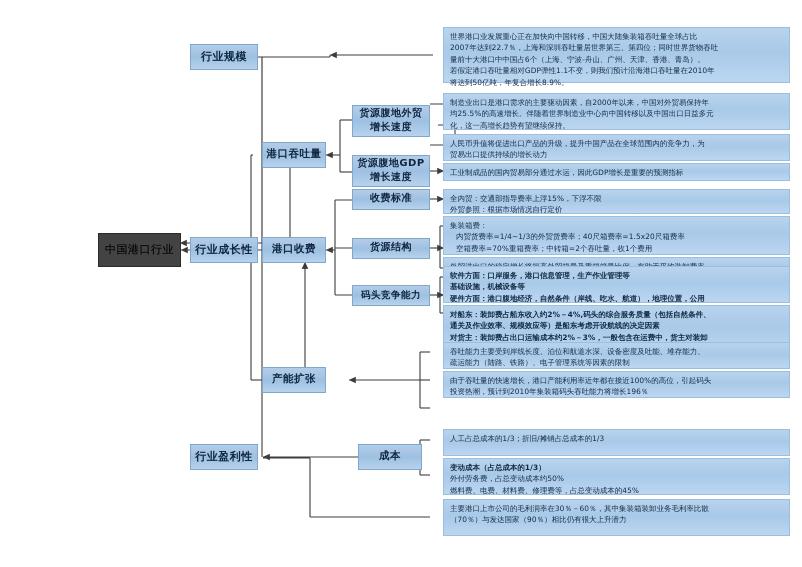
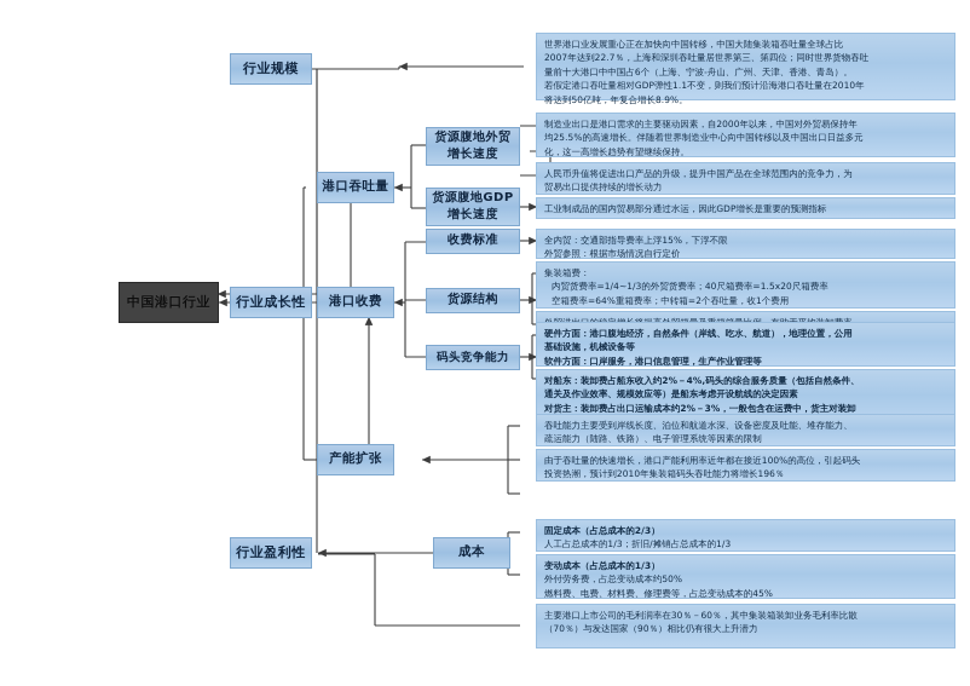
  中国港口行业
  行业规模
  行业成长性
  行业盈利性
  港口吞吐量
  港口收费
  产能扩张
  成本
  货源腹地外贸
  增长速度
  货源腹地GDP
  增长速度
  收费标准
  货源结构
  码头竞争能力
  世界港口业发展重心正在加快向中国转移，中国大陆集装箱吞吐量全球占比
  2007年达到22.7％，上海和深圳吞吐量居世界第三、第四位；同时世界货物吞吐
  量前十大港口中中国占6个（上海、宁波-舟山、广州、天津、香港、青岛）。
  若假定港口吞吐量相对GDP弹性1.1不变，则我们预计沿海港口吞吐量在2010年
  将达到50亿吨，年复合增长8.9%。
  制造业出口是港口需求的主要驱动因素，自2000年以来，中国对外贸易保持年
  均25.5%的高速增长。伴随着世界制造业中心向中国转移以及中国出口日益多元
  化，这一高增长趋势有望继续保持。
  人民币升值将促进出口产品的升级，提升中国产品在全球范围内的竞争力，为
  贸易出口提供持续的增长动力
  工业制成品的国内贸易部分通过水运，因此GDP增长是重要的预测指标
  全内贸：交通部指导费率上浮15%，下浮不限
  外贸参照：根据市场情况自行定价
  集装箱费：
  内贸货费率=1/4~1/3的外贸货费率；40尺箱费率=1.5x20尺箱费率
- 空箱费率=70%重箱费率；中转箱=2个吞吐量，收1个费用
+ 空箱费率=64%重箱费率；中转箱=2个吞吐量，收1个费用
- 软件方面：口岸服务，港口信息管理，生产作业管理等
+ 硬件方面：港口腹地经济，自然条件（岸线、吃水、航道），地理位置，公用
  基础设施，机械设备等
- 硬件方面：港口腹地经济，自然条件（岸线、吃水、航道），地理位置，公用
+ 软件方面：口岸服务，港口信息管理，生产作业管理等
  对船东：装卸费占船东收入约2%－4%,码头的综合服务质量（包括自然条件、
  通关及作业效率、规模效应等）是船东考虑开设航线的决定因素
  对货主：装卸费占出口运输成本约2%－3%，一般包含在运费中，货主对装卸
  吞吐能力主要受到岸线长度、泊位和航道水深、设备密度及吐能、堆存能力、
  疏运能力（陆路、铁路）、电子管理系统等因素的限制
  由于吞吐量的快速增长，港口产能利用率近年都在接近100%的高位，引起码头
  投资热潮，预计到2010年集装箱码头吞吐能力将增长196％
+ 固定成本（占总成本的2/3）
  人工占总成本的1/3；折旧/摊销占总成本的1/3
  变动成本（占总成本的1/3）
  外付劳务费，占总变动成本约50%
  燃料费、电费、材料费、修理费等，占总变动成本的45%
  主要港口上市公司的毛利润率在30％－60％，其中集装箱装卸业务毛利率比散
  （70％）与发达国家（90％）相比仍有很大上升潜力
